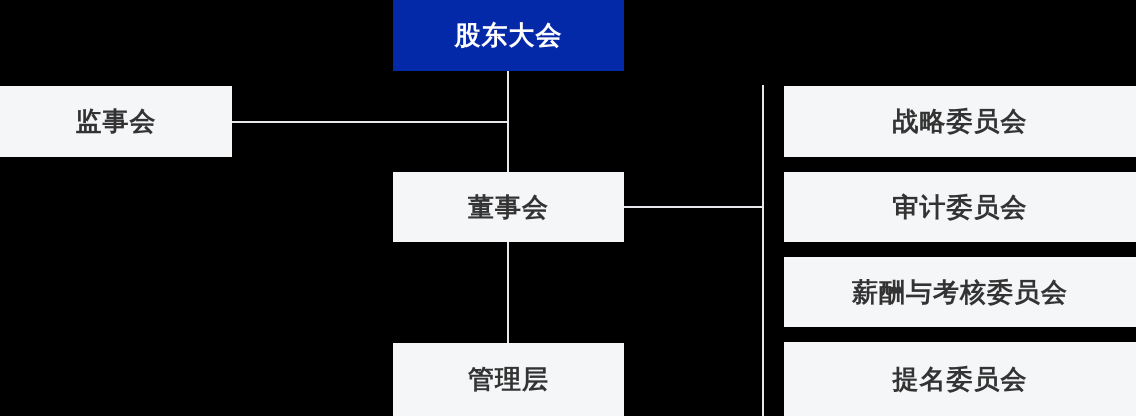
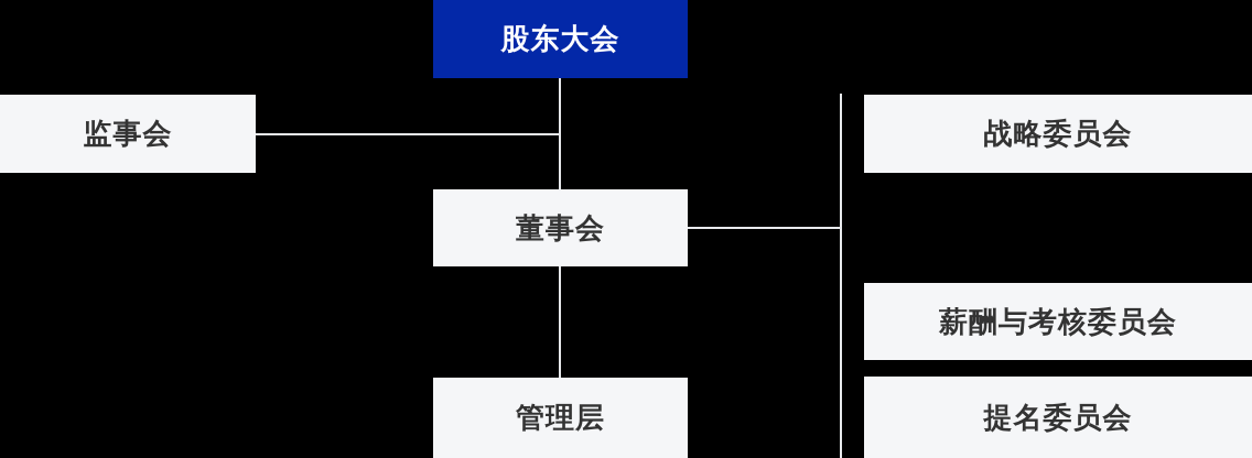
  股东大会
  监事会
  董事会
  管理层
  战略委员会
- 审计委员会
  薪酬与考核委员会
  提名委员会
